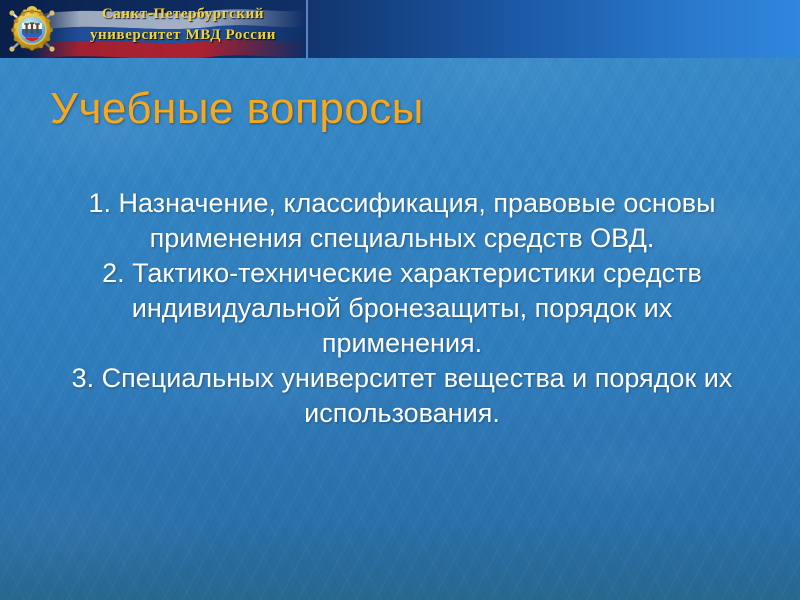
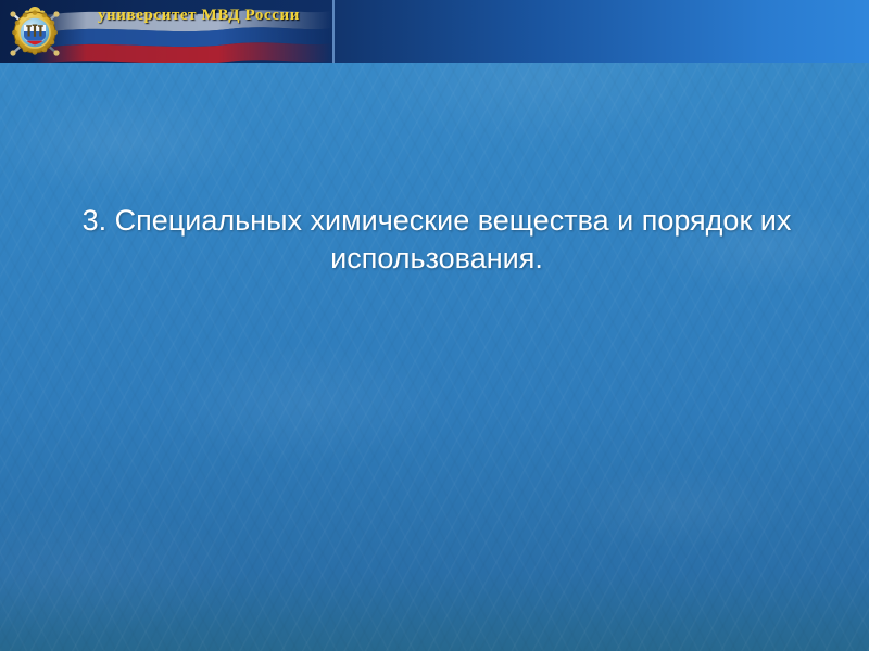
- Санкт-Петербургский
  университет МВД России
- Учебные вопросы
- 1. Назначение, классификация, правовые основы применения специальных средств ОВД.
- 2. Тактико-технические характеристики средств индивидуальной бронезащиты, порядок их применения.
- 3. Специальных университет вещества и порядок их использования.
+ 3. Специальных химические вещества и порядок их использования.
